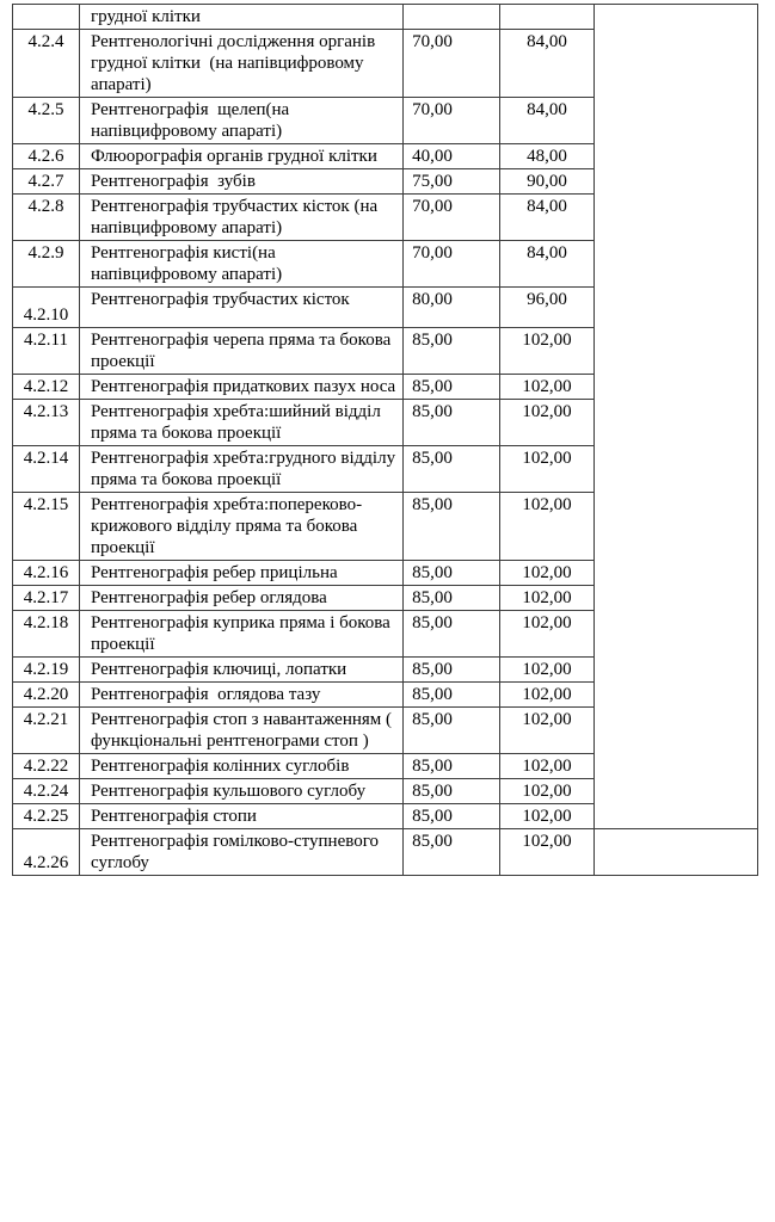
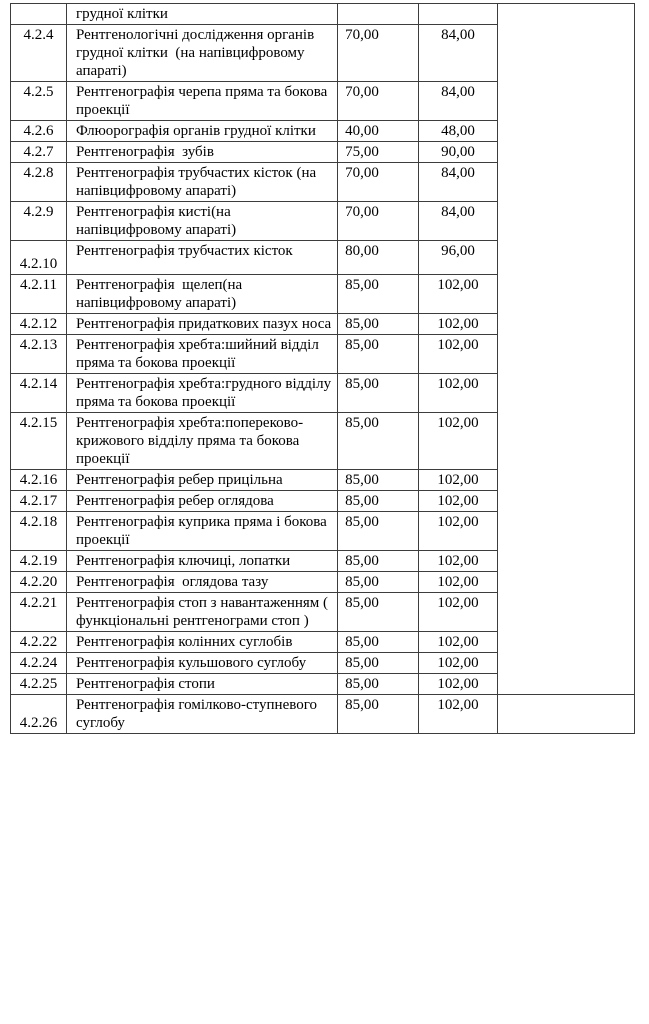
  	грудної клітки
  4.2.4	Рентгенологічні дослідження органів грудної клітки (на напівцифровому апараті)	70,00	84,00
- 4.2.5	Рентгенографія щелеп(на напівцифровому апараті)	70,00	84,00
+ 4.2.5	Рентгенографія черепа пряма та бокова проекції	70,00	84,00
  4.2.6	Флюорографія органів грудної клітки	40,00	48,00
  4.2.7	Рентгенографія зубів	75,00	90,00
  4.2.8	Рентгенографія трубчастих кісток (на напівцифровому апараті)	70,00	84,00
  4.2.9	Рентгенографія кисті(на напівцифровому апараті)	70,00	84,00
  4.2.10	Рентгенографія трубчастих кісток	80,00	96,00
- 4.2.11	Рентгенографія черепа пряма та бокова проекції	85,00	102,00
+ 4.2.11	Рентгенографія щелеп(на напівцифровому апараті)	85,00	102,00
  4.2.12	Рентгенографія придаткових пазух носа	85,00	102,00
  4.2.13	Рентгенографія хребта:шийний відділ пряма та бокова проекції	85,00	102,00
  4.2.14	Рентгенографія хребта:грудного відділу пряма та бокова проекції	85,00	102,00
  4.2.15	Рентгенографія хребта:попереково-крижового відділу пряма та бокова проекції	85,00	102,00
  4.2.16	Рентгенографія ребер прицільна	85,00	102,00
  4.2.17	Рентгенографія ребер оглядова	85,00	102,00
  4.2.18	Рентгенографія куприка пряма і бокова проекції	85,00	102,00
  4.2.19	Рентгенографія ключиці, лопатки	85,00	102,00
  4.2.20	Рентгенографія оглядова тазу	85,00	102,00
  4.2.21	Рентгенографія стоп з навантаженням ( функціональні рентгенограми стоп )	85,00	102,00
  4.2.22	Рентгенографія колінних суглобів	85,00	102,00
  4.2.24	Рентгенографія кульшового суглобу	85,00	102,00
  4.2.25	Рентгенографія стопи	85,00	102,00
  4.2.26	Рентгенографія гомілково-ступневого суглобу	85,00	102,00
